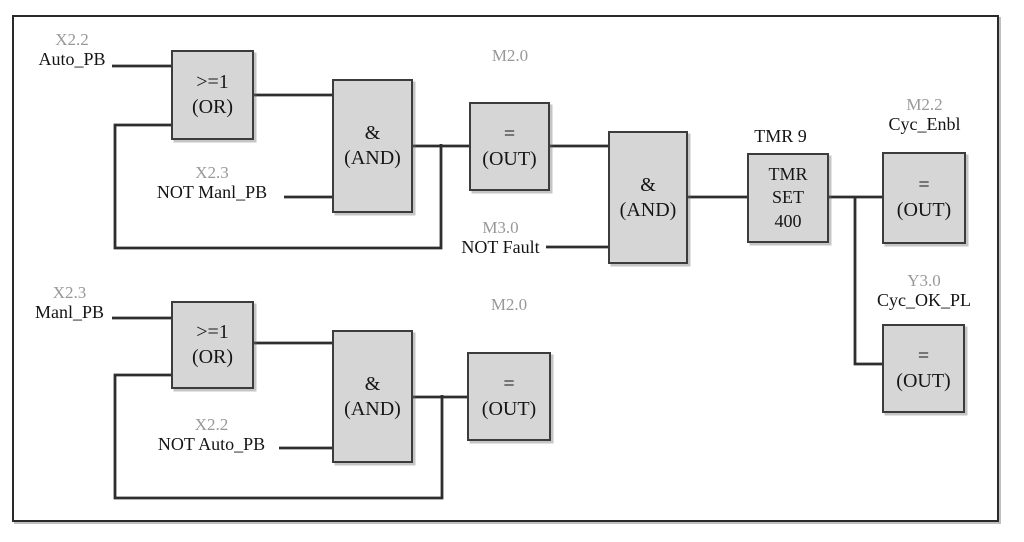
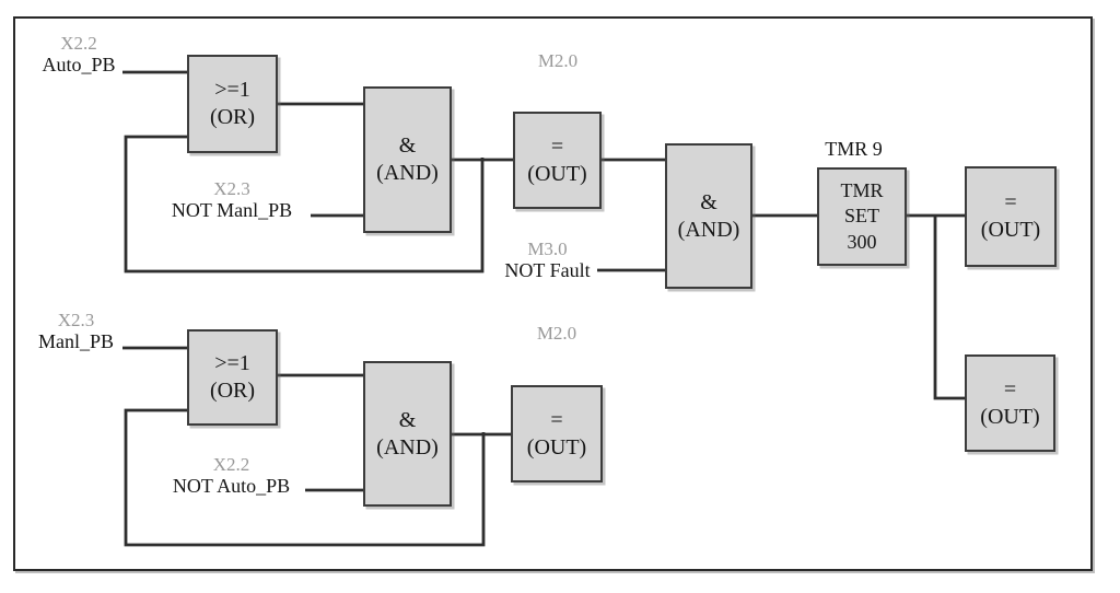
  >=1
  (OR)
  &
  (AND)
  =
  (OUT)
  &
  (AND)
  TMR
  SET
- 400
+ 300
  =
  (OUT)
  =
  (OUT)
  >=1
  (OR)
  &
  (AND)
  =
  (OUT)
  X2.2
  Auto_PB
  X2.3
  NOT Manl_PB
  M2.0
  M3.0
  NOT Fault
  TMR 9
- M2.2
- Cyc_Enbl
- Y3.0
- Cyc_OK_PL
  X2.3
  Manl_PB
  X2.2
  NOT Auto_PB
  M2.0
